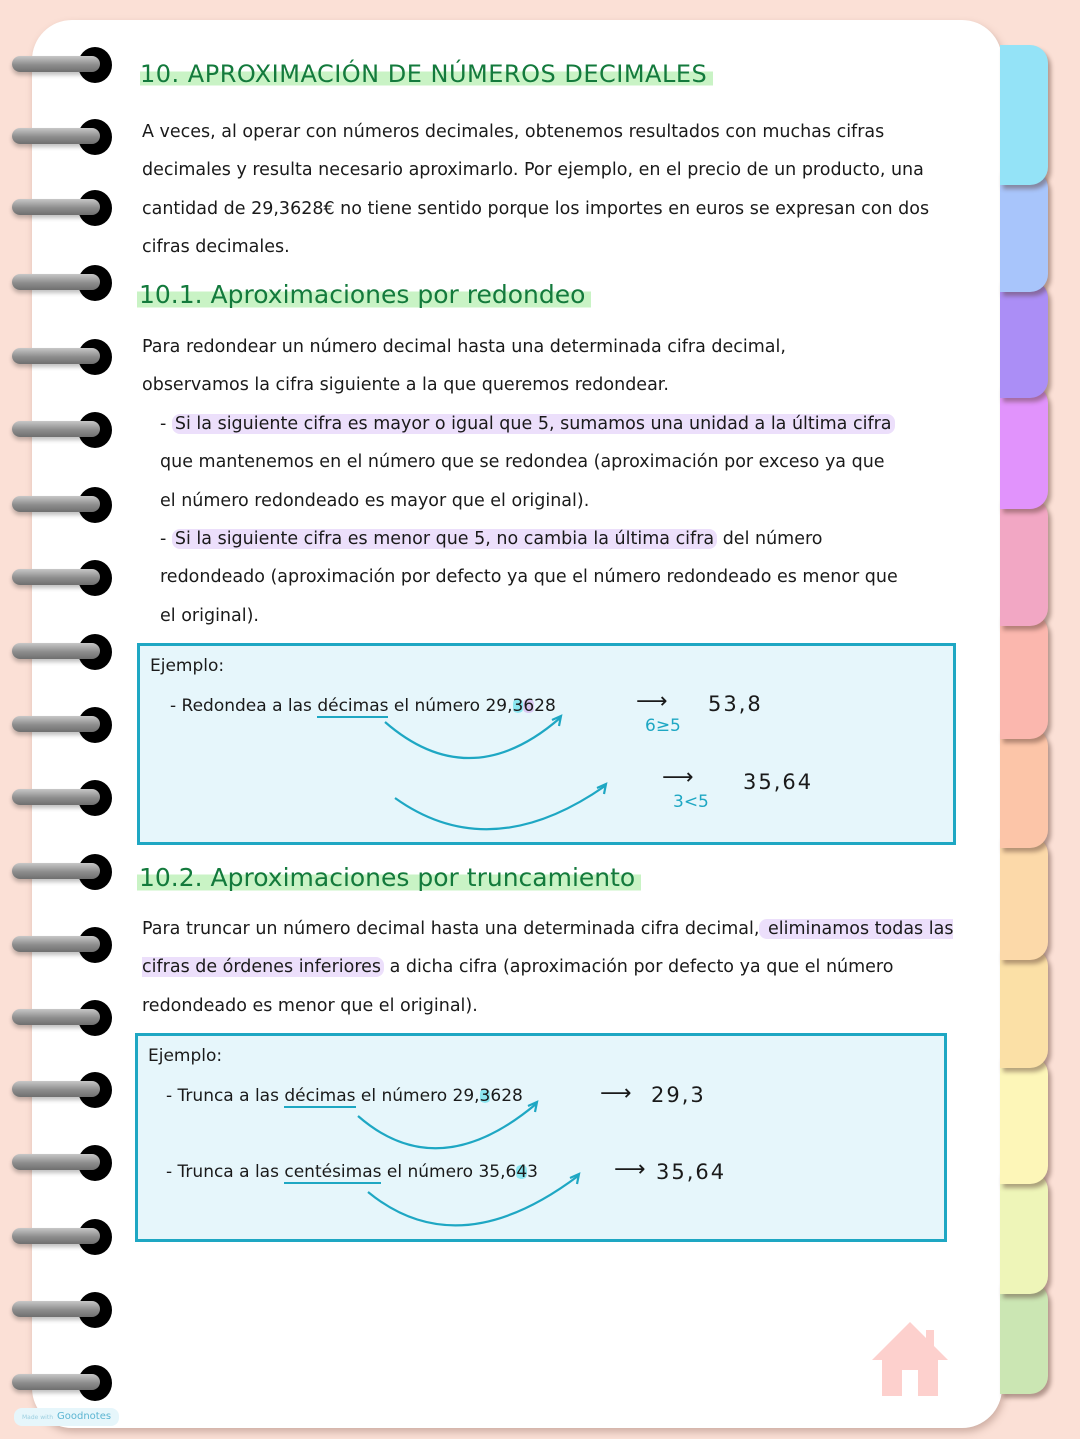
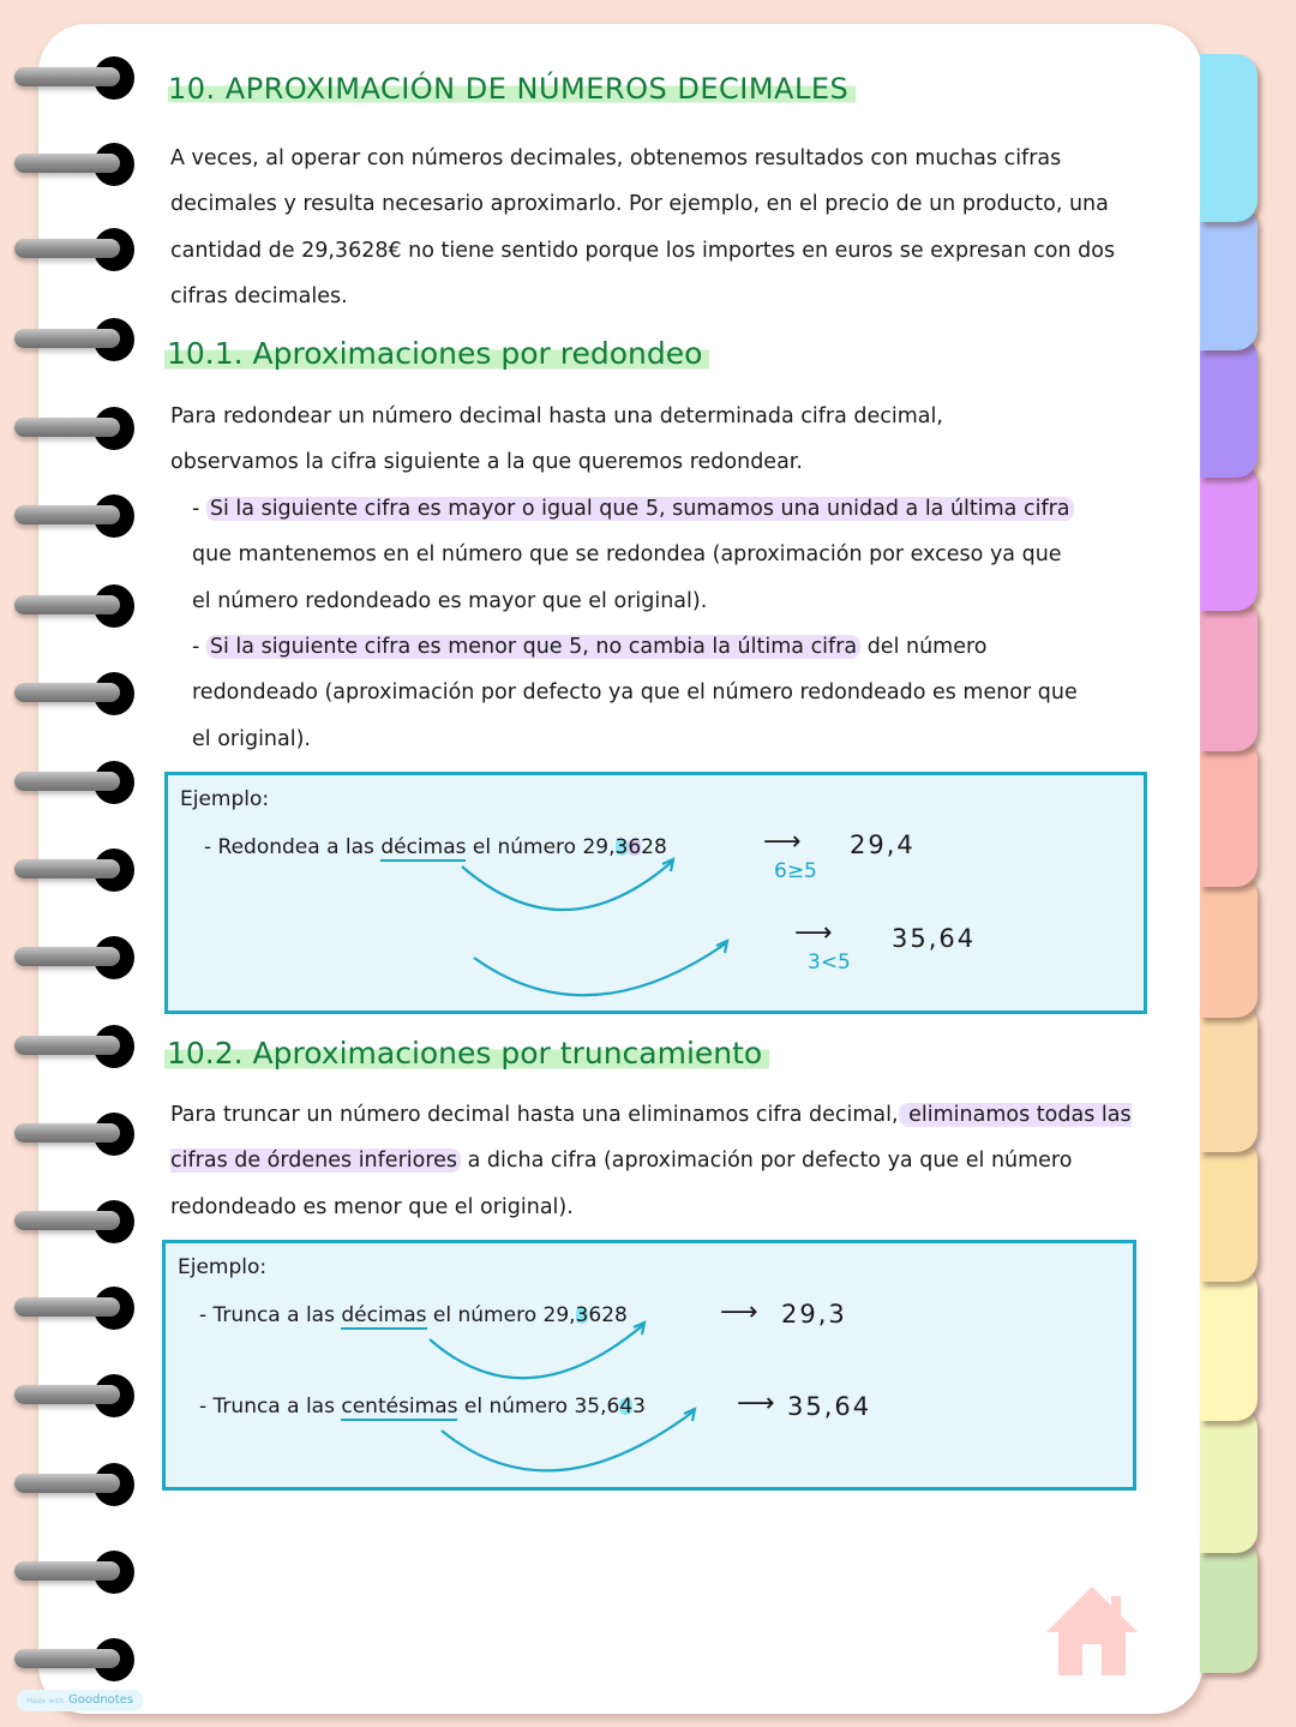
  10. APROXIMACIÓN DE NÚMEROS DECIMALES
  A veces, al operar con números decimales, obtenemos resultados con muchas cifras decimales y resulta necesario aproximarlo. Por ejemplo, en el precio de un producto, una cantidad de 29,3628€ no tiene sentido porque los importes en euros se expresan con dos cifras decimales.
  10.1. Aproximaciones por redondeo
  Para redondear un número decimal hasta una determinada cifra decimal, observamos la cifra siguiente a la que queremos redondear.
  - Si la siguiente cifra es mayor o igual que 5, sumamos una unidad a la última cifra que mantenemos en el número que se redondea (aproximación por exceso ya que el número redondeado es mayor que el original).
  - Si la siguiente cifra es menor que 5, no cambia la última cifra del número redondeado (aproximación por defecto ya que el número redondeado es menor que el original).
  Ejemplo:
  - Redondea a las décimas el número 29,3628
  ⟶
  6≥5
- 53,8
+ 29,4
  ⟶
  3<5
  35,64
  10.2. Aproximaciones por truncamiento
- Para truncar un número decimal hasta una determinada cifra decimal, eliminamos todas las cifras de órdenes inferiores a dicha cifra (aproximación por defecto ya que el número redondeado es menor que el original).
+ Para truncar un número decimal hasta una eliminamos cifra decimal, eliminamos todas las cifras de órdenes inferiores a dicha cifra (aproximación por defecto ya que el número redondeado es menor que el original).
  Ejemplo:
  - Trunca a las décimas el número 29,3628
  ⟶
  29,3
  - Trunca a las centésimas el número 35,643
  ⟶
  35,64
